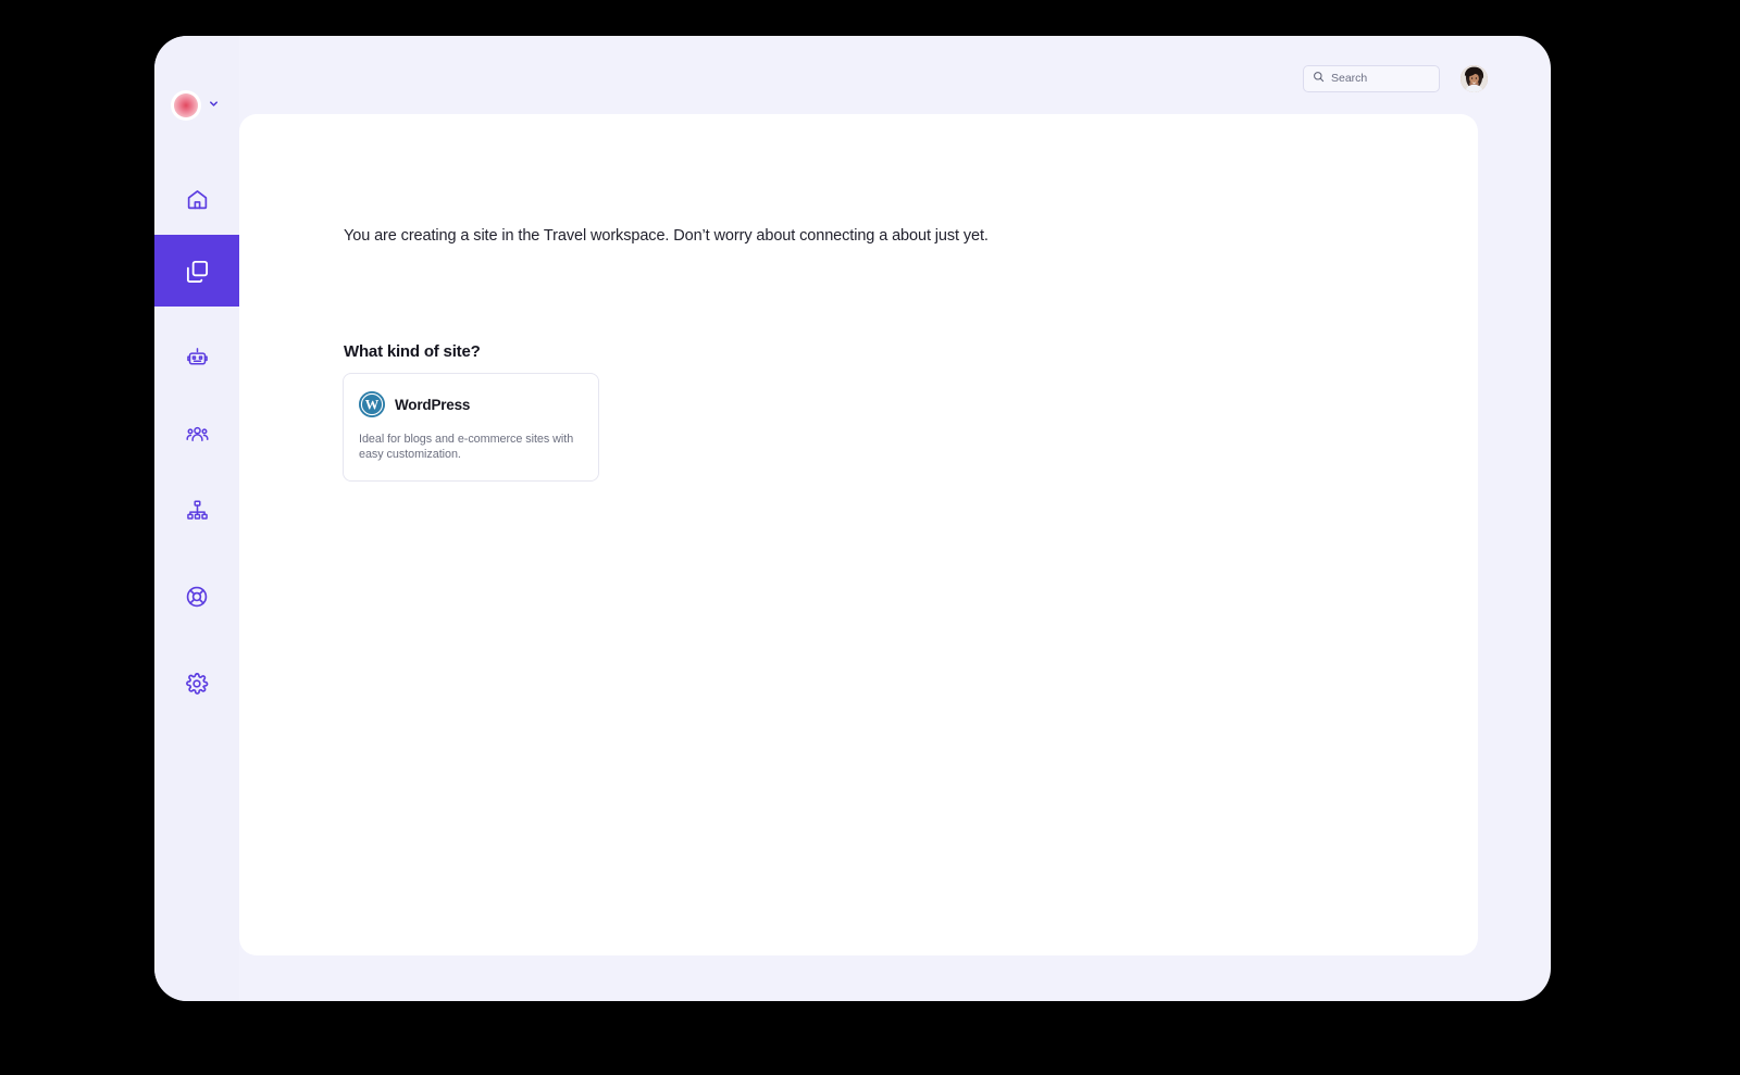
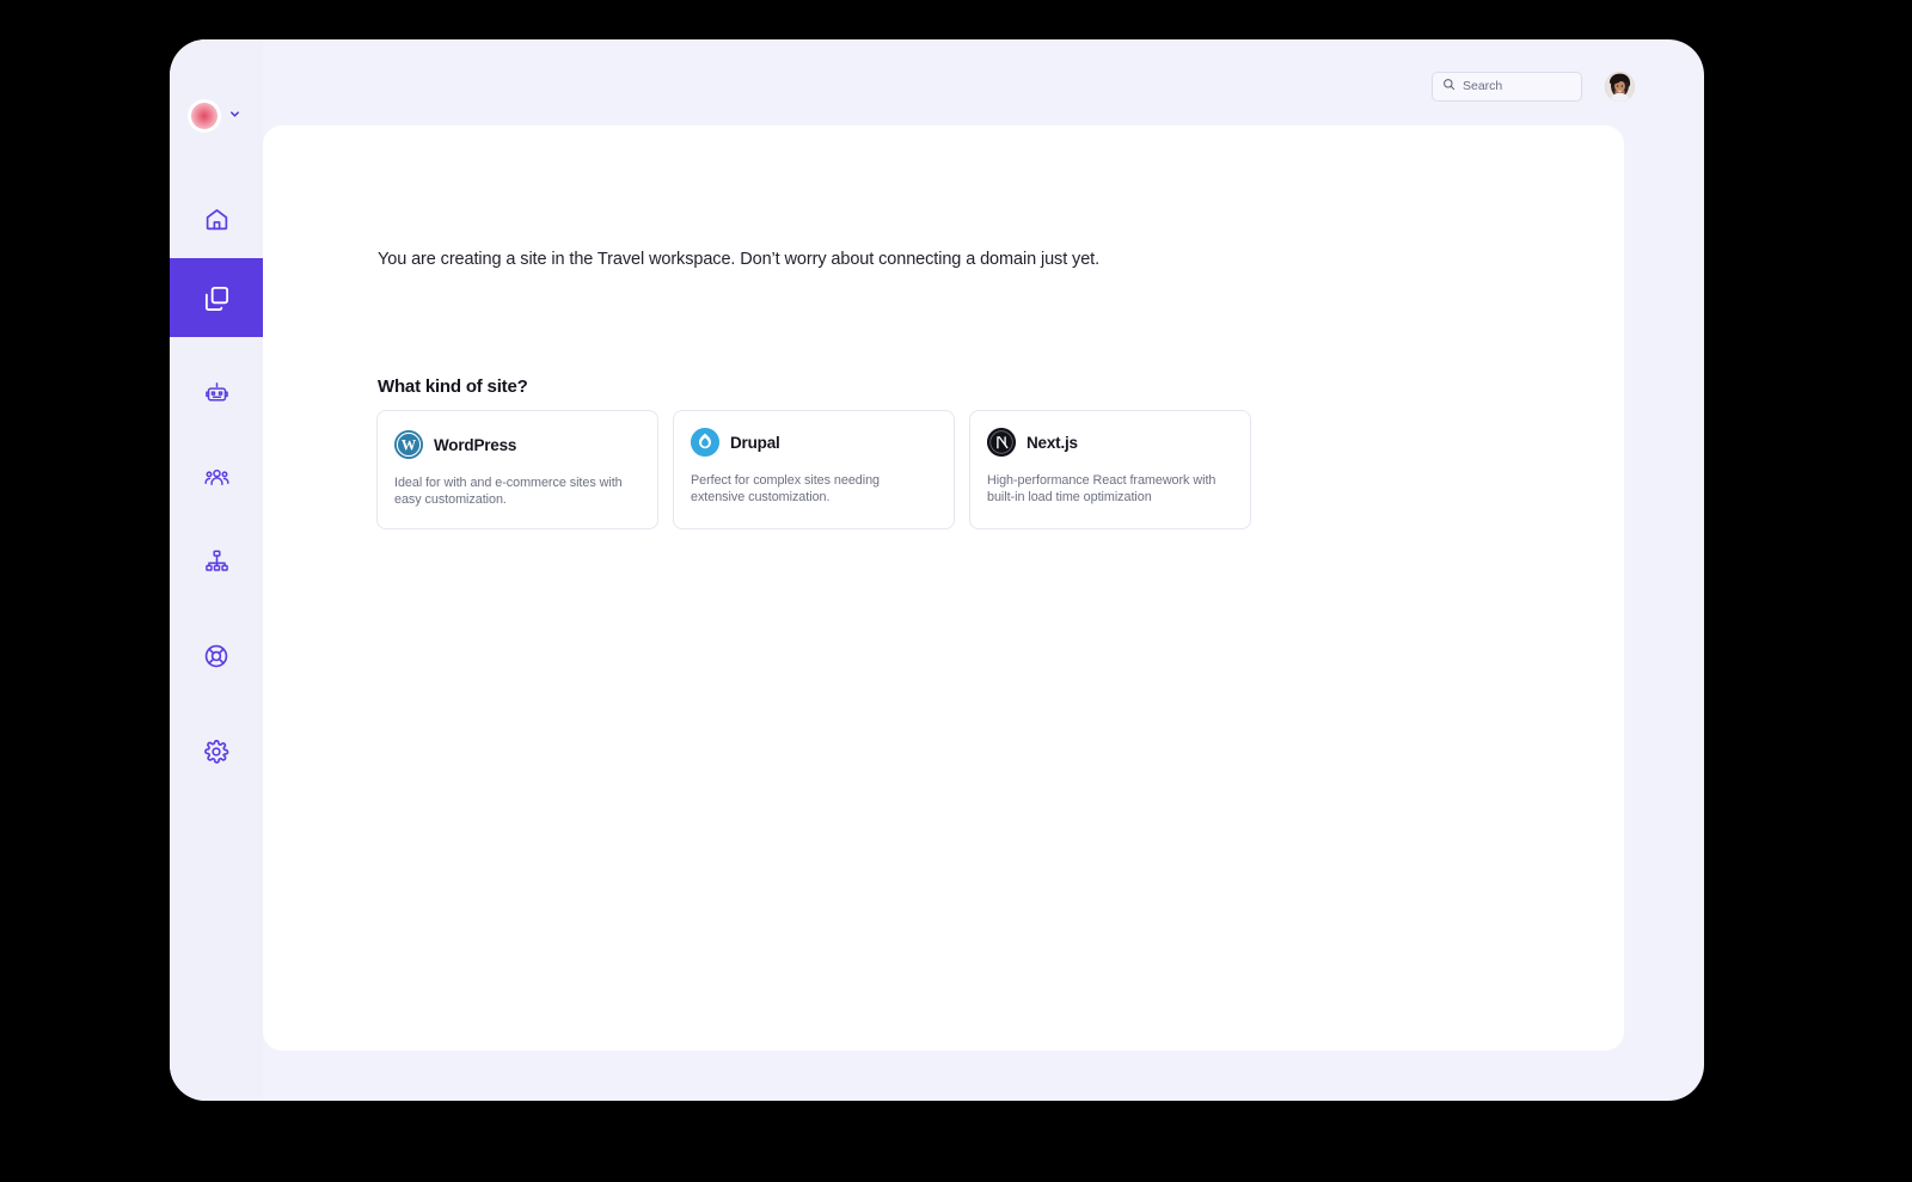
  Search
- You are creating a site in the Travel workspace. Don’t worry about connecting a about just yet.
+ You are creating a site in the Travel workspace. Don’t worry about connecting a domain just yet.
  What kind of site?
  W
  WordPress
- Ideal for blogs and e-commerce sites with easy customization.
+ Ideal for with and e-commerce sites with easy customization.
+ Drupal
+ Perfect for complex sites needing extensive customization.
+ Next.js
+ High-performance React framework with built-in load time optimization
